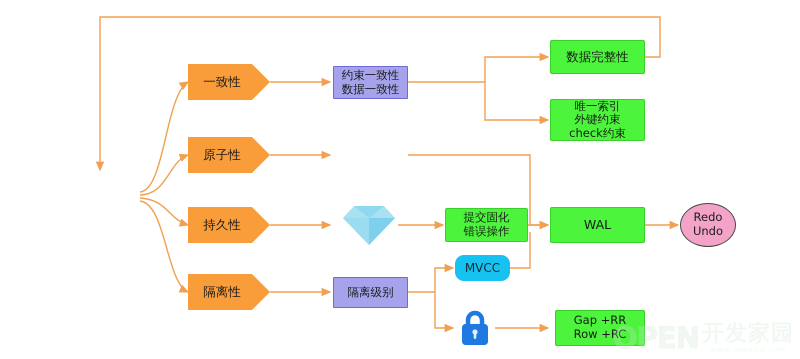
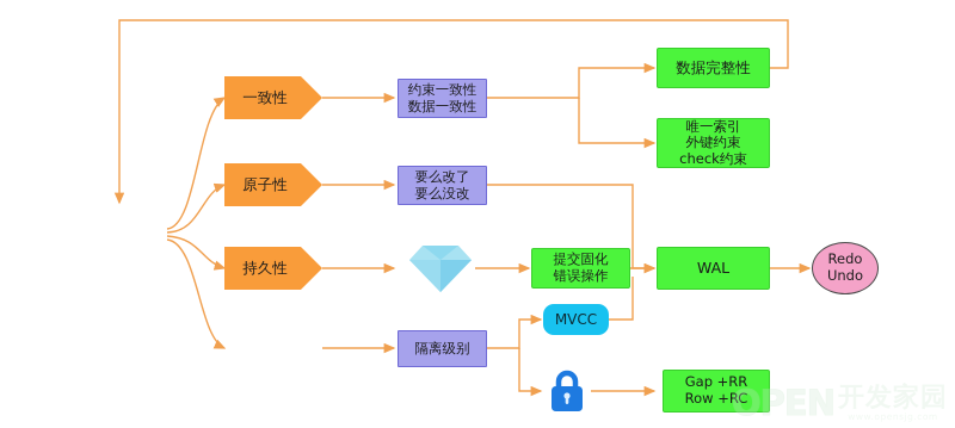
  一致性
  原子性
  持久性
- 隔离性
  约束一致性
  数据一致性
+ 要么改了
+ 要么没改
  隔离级别
  MVCC
  数据完整性
  唯一索引
  外键约束
  check约束
  提交固化
  错误操作
  WAL
  Gap +RR
  Row +RC
  Redo
  Undo
  OPEN
